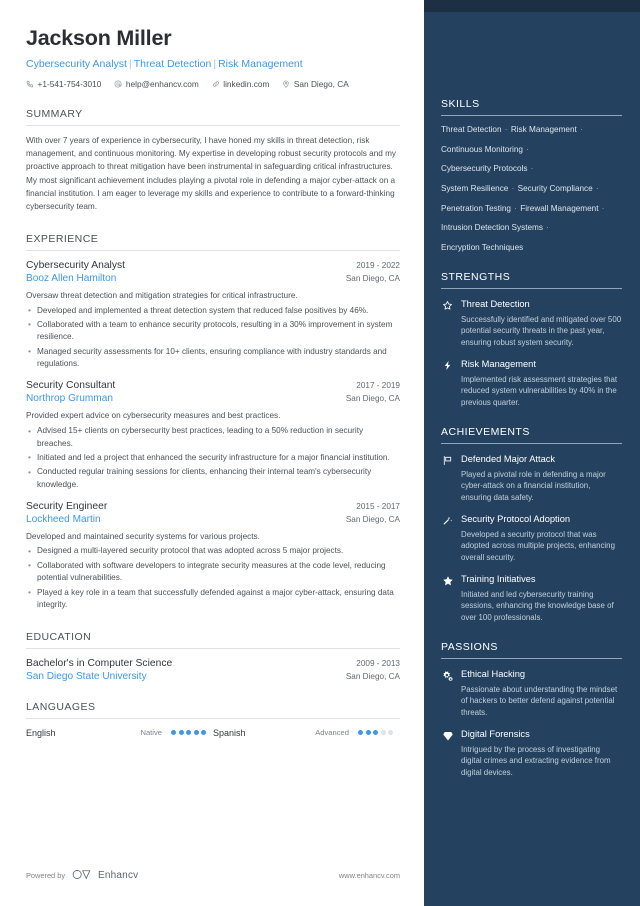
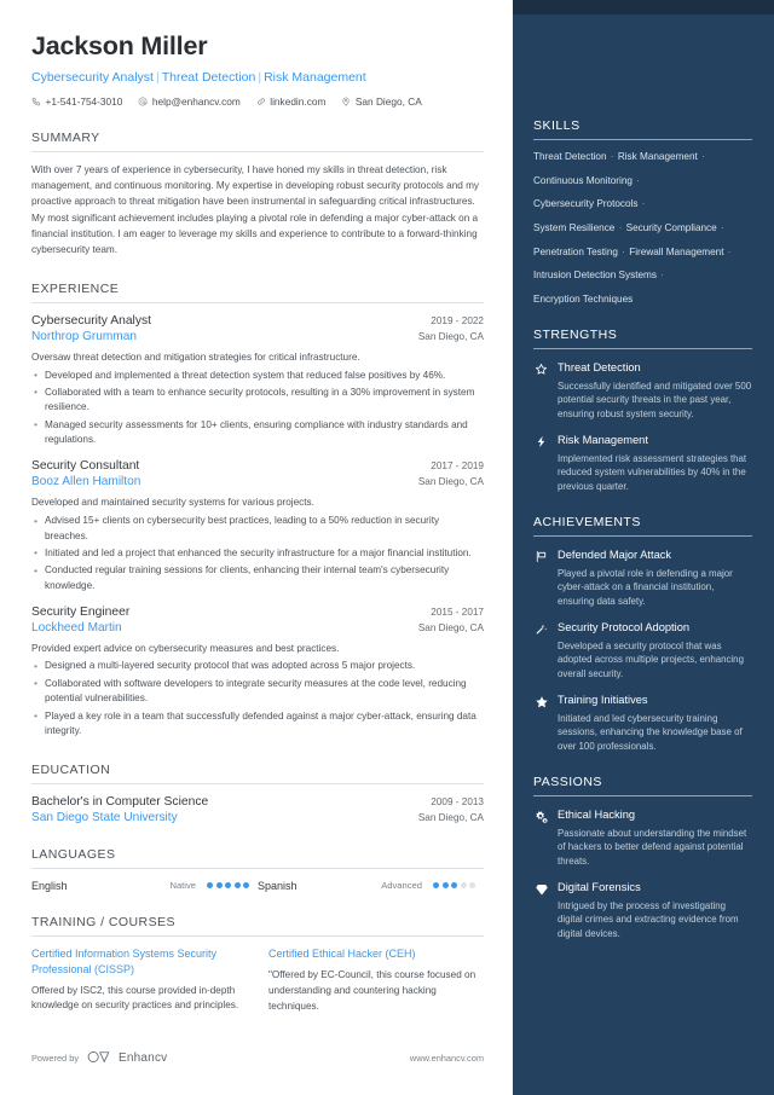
  Jackson Miller
  Cybersecurity Analyst | Threat Detection | Risk Management
  +1-541-754-3010
  help@enhancv.com
  linkedin.com
  San Diego, CA
  SUMMARY
  With over 7 years of experience in cybersecurity, I have honed my skills in threat detection, risk management, and continuous monitoring. My expertise in developing robust security protocols and my proactive approach to threat mitigation have been instrumental in safeguarding critical infrastructures. My most significant achievement includes playing a pivotal role in defending a major cyber-attack on a financial institution. I am eager to leverage my skills and experience to contribute to a forward-thinking cybersecurity team.
  EXPERIENCE
  Cybersecurity Analyst
  2019 - 2022
- Booz Allen Hamilton
+ Northrop Grumman
  San Diego, CA
  Oversaw threat detection and mitigation strategies for critical infrastructure.
  Developed and implemented a threat detection system that reduced false positives by 46%.
  Collaborated with a team to enhance security protocols, resulting in a 30% improvement in system resilience.
  Managed security assessments for 10+ clients, ensuring compliance with industry standards and regulations.
  Security Consultant
  2017 - 2019
- Northrop Grumman
+ Booz Allen Hamilton
  San Diego, CA
- Provided expert advice on cybersecurity measures and best practices.
+ Developed and maintained security systems for various projects.
  Advised 15+ clients on cybersecurity best practices, leading to a 50% reduction in security breaches.
  Initiated and led a project that enhanced the security infrastructure for a major financial institution.
  Conducted regular training sessions for clients, enhancing their internal team's cybersecurity knowledge.
  Security Engineer
  2015 - 2017
  Lockheed Martin
  San Diego, CA
- Developed and maintained security systems for various projects.
+ Provided expert advice on cybersecurity measures and best practices.
  Designed a multi-layered security protocol that was adopted across 5 major projects.
  Collaborated with software developers to integrate security measures at the code level, reducing potential vulnerabilities.
  Played a key role in a team that successfully defended against a major cyber-attack, ensuring data integrity.
  EDUCATION
  Bachelor's in Computer Science
  2009 - 2013
  San Diego State University
  San Diego, CA
  LANGUAGES
  English
  Native
  Spanish
  Advanced
+ TRAINING / COURSES
+ Certified Information Systems Security Professional (CISSP)
+ Offered by ISC2, this course provided in-depth knowledge on security practices and principles.
+ Certified Ethical Hacker (CEH)
+ "Offered by EC-Council, this course focused on understanding and countering hacking techniques.
  Powered by
  Enhancv
  www.enhancv.com
  SKILLS
  Threat Detection · Risk Management ·
  Continuous Monitoring ·
  Cybersecurity Protocols ·
  System Resilience · Security Compliance ·
  Penetration Testing · Firewall Management ·
  Intrusion Detection Systems ·
  Encryption Techniques
  STRENGTHS
  Threat Detection
  Successfully identified and mitigated over 500 potential security threats in the past year, ensuring robust system security.
  Risk Management
  Implemented risk assessment strategies that reduced system vulnerabilities by 40% in the previous quarter.
  ACHIEVEMENTS
  Defended Major Attack
  Played a pivotal role in defending a major cyber-attack on a financial institution, ensuring data safety.
  Security Protocol Adoption
  Developed a security protocol that was adopted across multiple projects, enhancing overall security.
  Training Initiatives
  Initiated and led cybersecurity training sessions, enhancing the knowledge base of over 100 professionals.
  PASSIONS
  Ethical Hacking
  Passionate about understanding the mindset of hackers to better defend against potential threats.
  Digital Forensics
  Intrigued by the process of investigating digital crimes and extracting evidence from digital devices.
